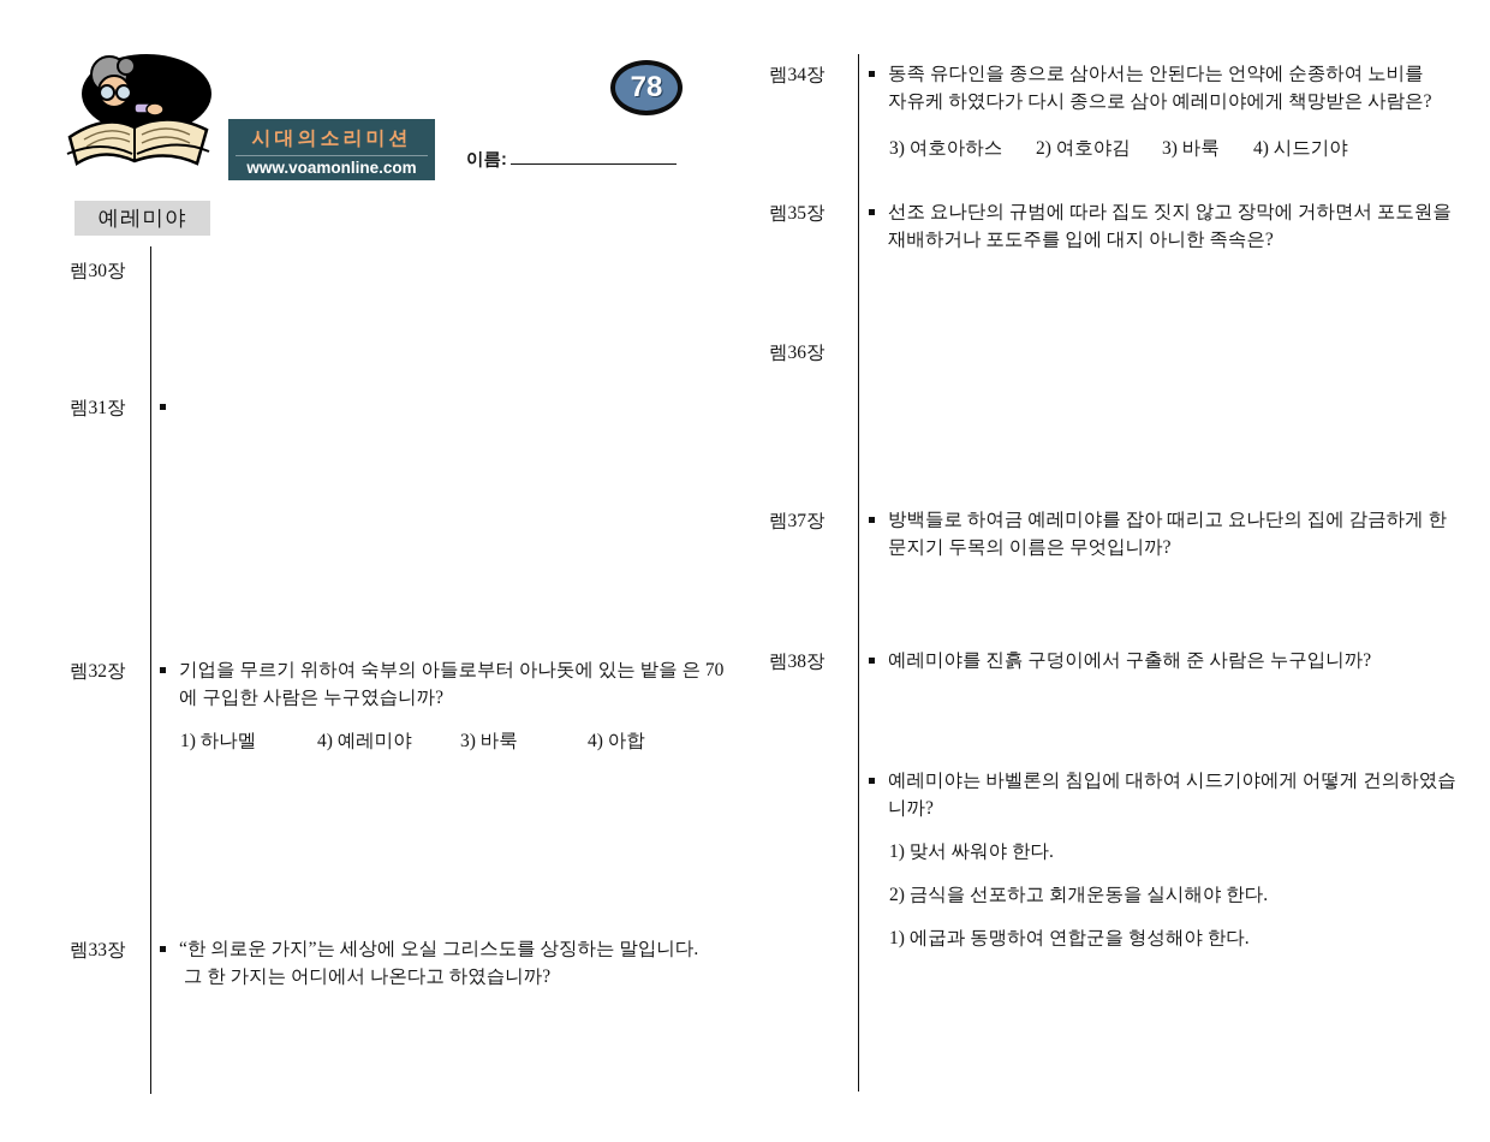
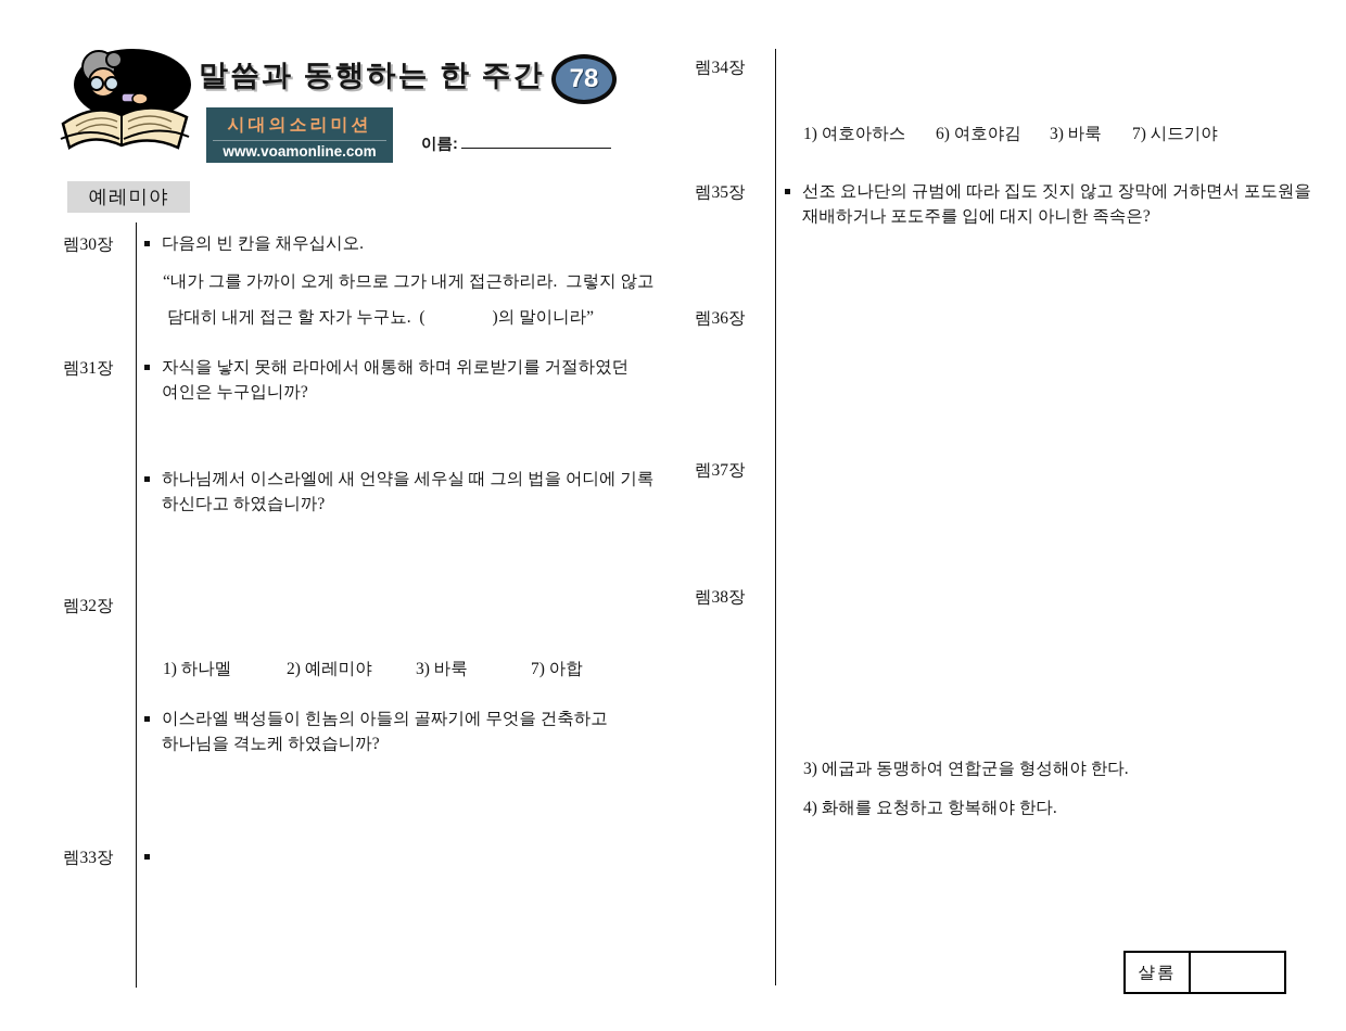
+ 말씀과 동행하는 한 주간
  78
  시대의소리미션
  www.voamonline.com
  이름:
  예레미야
  렘30장
+ 다음의 빈 칸을 채우십시오.
+ “내가 그를 가까이 오게 하므로 그가 내게 접근하리라. 그렇지 않고
+ 담대히 내게 접근 할 자가 누구뇨. ( )의 말이니라”
  렘31장
+ 자식을 낳지 못해 라마에서 애통해 하며 위로받기를 거절하였던
+ 여인은 누구입니까?
+ 하나님께서 이스라엘에 새 언약을 세우실 때 그의 법을 어디에 기록
+ 하신다고 하였습니까?
  렘32장
- 기업을 무르기 위하여 숙부의 아들로부터 아나돗에 있는 밭을 은 70
- 에 구입한 사람은 누구였습니까?
  1) 하나멜
- 4) 예레미야
+ 2) 예레미야
  3) 바룩
- 4) 아합
+ 7) 아합
+ 이스라엘 백성들이 힌놈의 아들의 골짜기에 무엇을 건축하고
+ 하나님을 격노케 하였습니까?
  렘33장
- “한 의로운 가지”는 세상에 오실 그리스도를 상징하는 말입니다.
- 그 한 가지는 어디에서 나온다고 하였습니까?
  렘34장
- 동족 유다인을 종으로 삼아서는 안된다는 언약에 순종하여 노비를
- 자유케 하였다가 다시 종으로 삼아 예레미야에게 책망받은 사람은?
- 3) 여호아하스
+ 1) 여호아하스
- 2) 여호야김
+ 6) 여호야김
  3) 바룩
- 4) 시드기야
+ 7) 시드기야
  렘35장
  선조 요나단의 규범에 따라 집도 짓지 않고 장막에 거하면서 포도원을
  재배하거나 포도주를 입에 대지 아니한 족속은?
  렘36장
  렘37장
- 방백들로 하여금 예레미야를 잡아 때리고 요나단의 집에 감금하게 한
- 문지기 두목의 이름은 무엇입니까?
  렘38장
- 예레미야를 진흙 구덩이에서 구출해 준 사람은 누구입니까?
- 예레미야는 바벨론의 침입에 대하여 시드기야에게 어떻게 건의하였습
- 니까?
- 1) 맞서 싸워야 한다.
- 2) 금식을 선포하고 회개운동을 실시해야 한다.
- 1) 에굽과 동맹하여 연합군을 형성해야 한다.
+ 3) 에굽과 동맹하여 연합군을 형성해야 한다.
+ 4) 화해를 요청하고 항복해야 한다.
+ 샬롬
